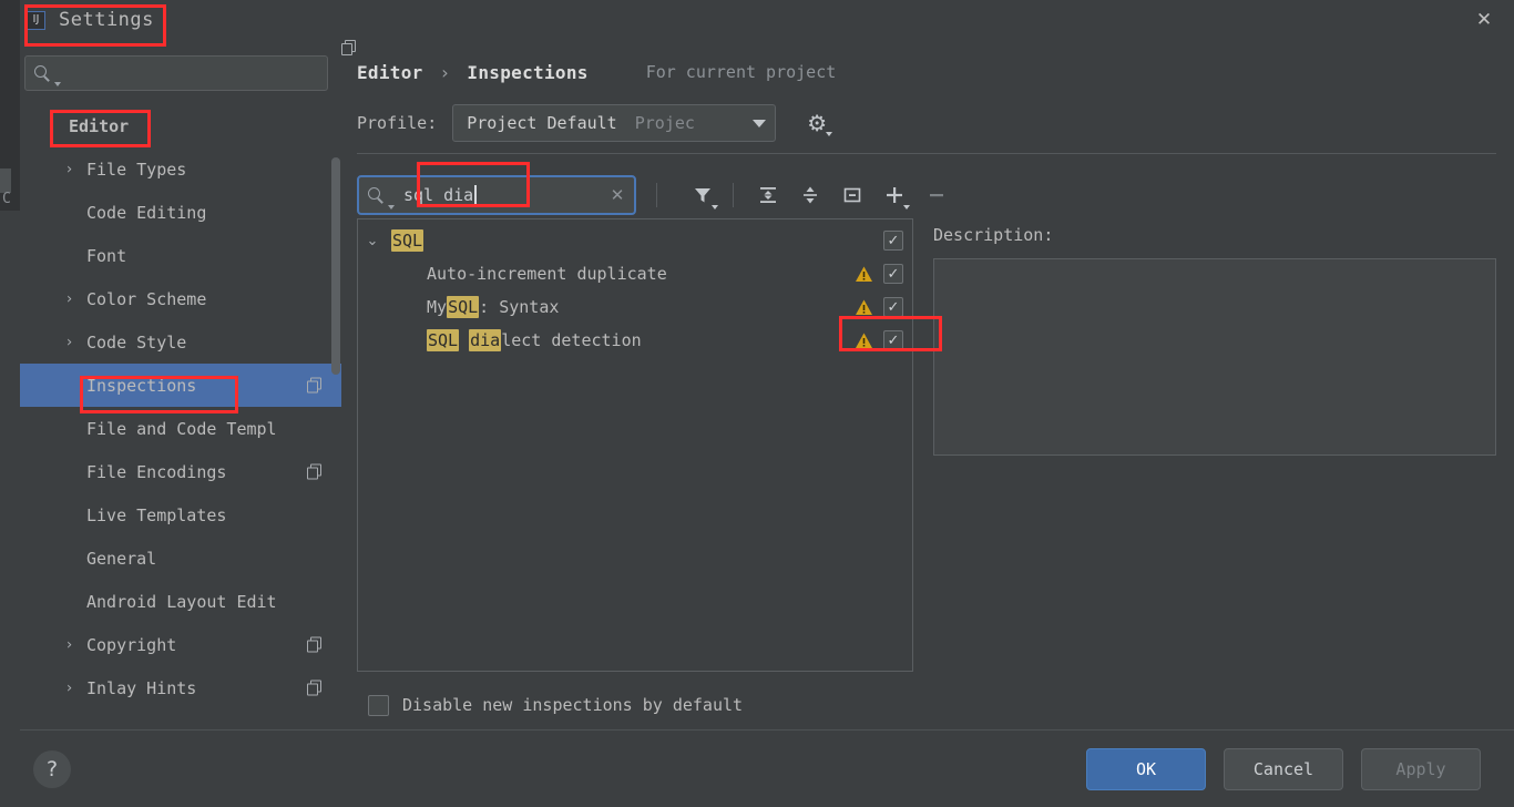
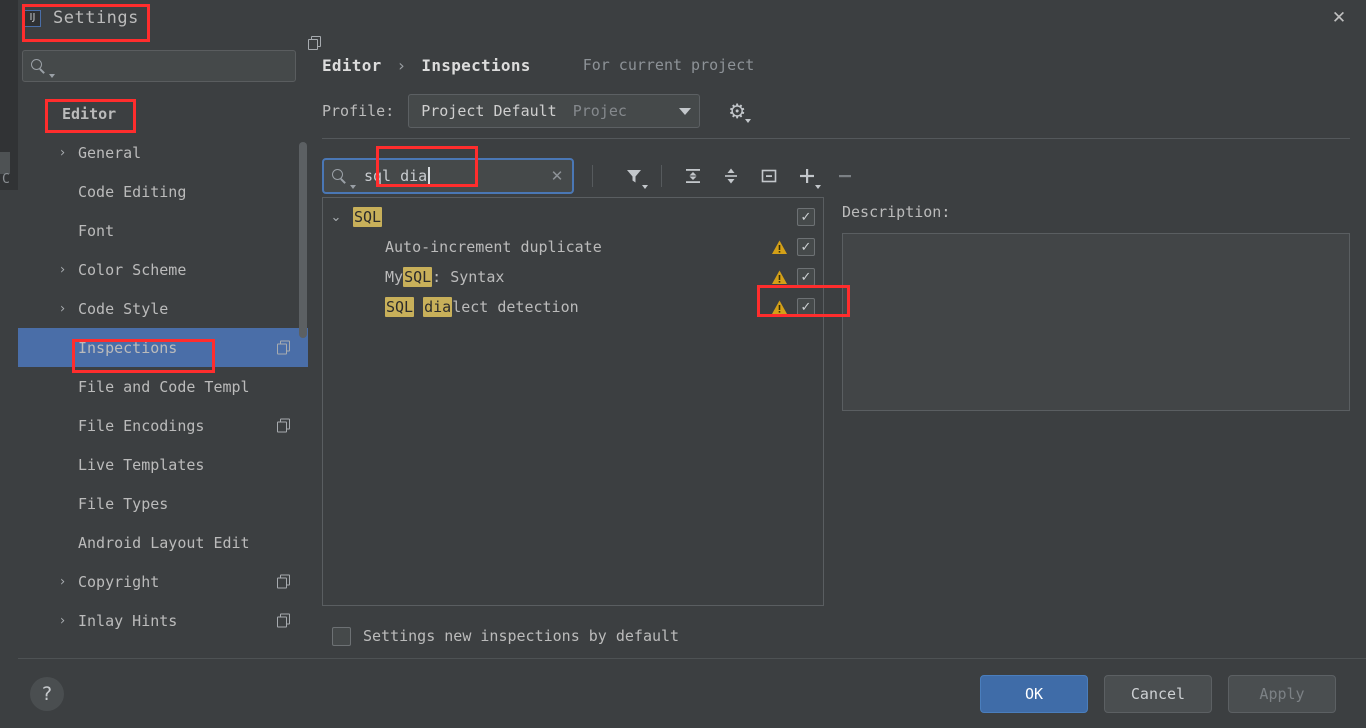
  C
  IJ
  Settings
  ✕
  Editor
  ›
- File Types
+ General
  Code Editing
  Font
  ›
  Color Scheme
  ›
  Code Style
  Inspections
  File and Code Templ
  File Encodings
  Live Templates
- General
+ File Types
  Android Layout Edit
  ›
  Copyright
  ›
  Inlay Hints
  Editor › Inspections
  For current project
  Profile:
  Project Default
  Projec
  ⚙
  sql dia
  ✕
  ⌄
  SQL
  ✓
  Auto-increment duplicate
  ✓
  MySQL: Syntax
  ✓
  SQL dialect detection
  ✓
  Description:
- Disable new inspections by default
+ Settings new inspections by default
  ?
  OK
  Cancel
  Apply
